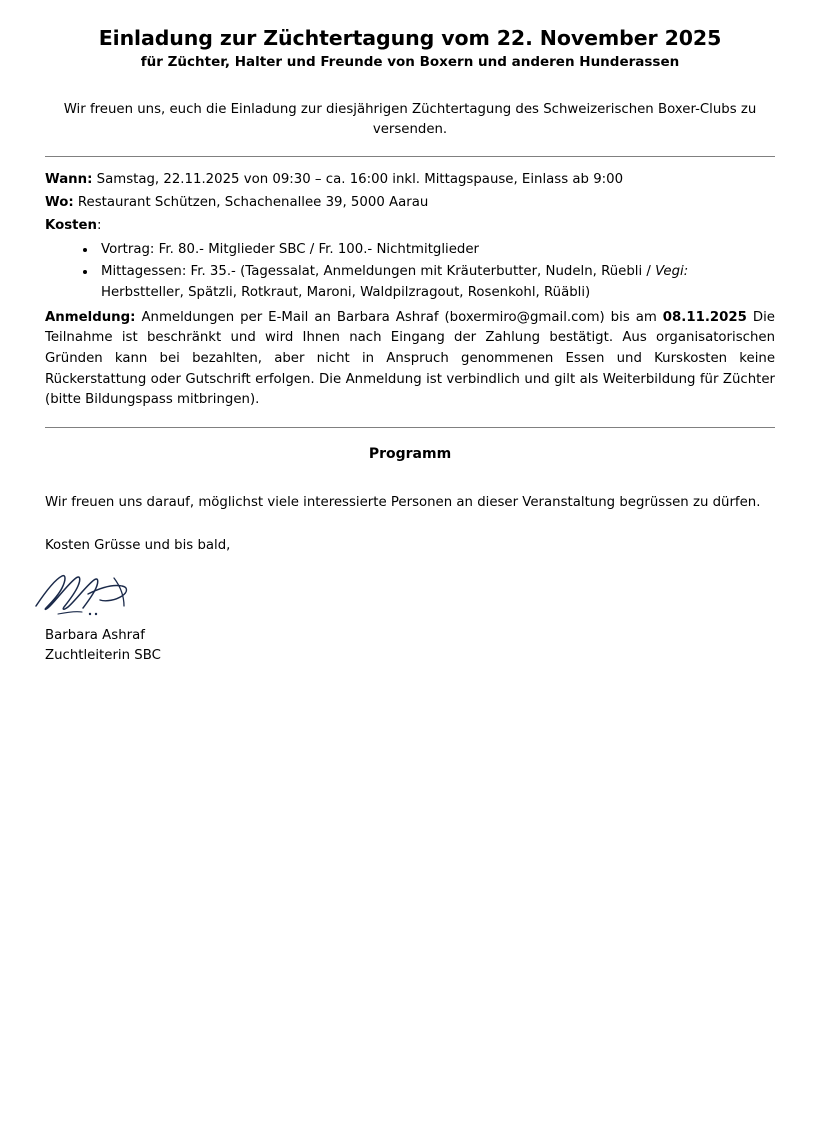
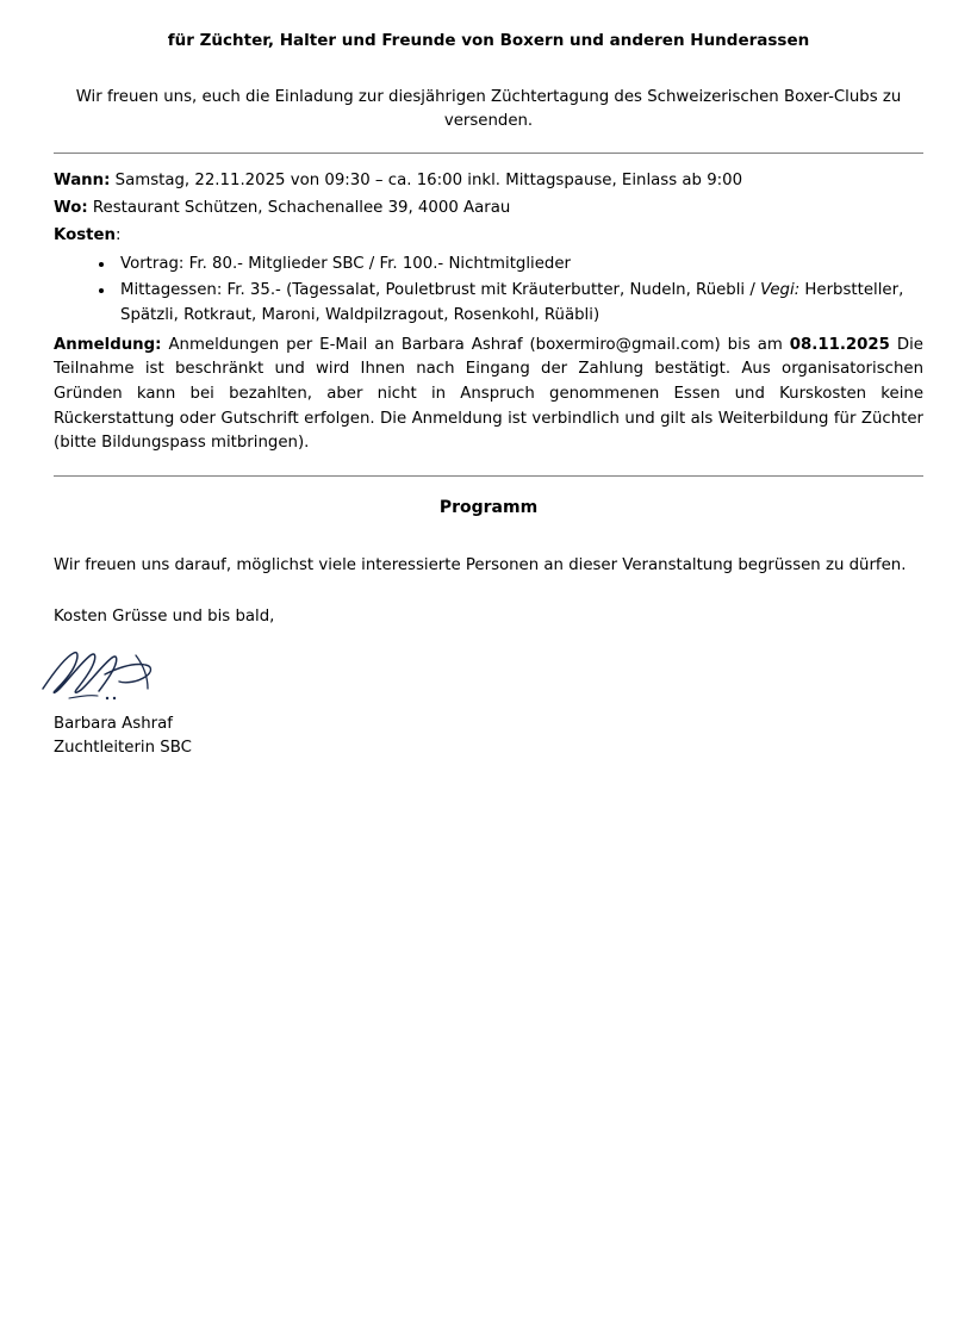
- Einladung zur Züchtertagung vom 22. November 2025
  für Züchter, Halter und Freunde von Boxern und anderen Hunderassen
  Wir freuen uns, euch die Einladung zur diesjährigen Züchtertagung des Schweizerischen Boxer-Clubs zu versenden.
  Wann: Samstag, 22.11.2025 von 09:30 – ca. 16:00 inkl. Mittagspause, Einlass ab 9:00
- Wo: Restaurant Schützen, Schachenallee 39, 5000 Aarau
+ Wo: Restaurant Schützen, Schachenallee 39, 4000 Aarau
  Kosten:
  Vortrag: Fr. 80.- Mitglieder SBC / Fr. 100.- Nichtmitglieder
- Mittagessen: Fr. 35.- (Tagessalat, Anmeldungen mit Kräuterbutter, Nudeln, Rüebli / Vegi: Herbstteller, Spätzli, Rotkraut, Maroni, Waldpilzragout, Rosenkohl, Rüäbli)
+ Mittagessen: Fr. 35.- (Tagessalat, Pouletbrust mit Kräuterbutter, Nudeln, Rüebli / Vegi: Herbstteller, Spätzli, Rotkraut, Maroni, Waldpilzragout, Rosenkohl, Rüäbli)
  Anmeldung: Anmeldungen per E-Mail an Barbara Ashraf (boxermiro@gmail.com) bis am 08.11.2025 Die Teilnahme ist beschränkt und wird Ihnen nach Eingang der Zahlung bestätigt. Aus organisatorischen Gründen kann bei bezahlten, aber nicht in Anspruch genommenen Essen und Kurskosten keine Rückerstattung oder Gutschrift erfolgen. Die Anmeldung ist verbindlich und gilt als Weiterbildung für Züchter (bitte Bildungspass mitbringen).
  Programm
  Wir freuen uns darauf, möglichst viele interessierte Personen an dieser Veranstaltung begrüssen zu dürfen.
  Kosten Grüsse und bis bald,
  Barbara Ashraf
  Zuchtleiterin SBC
